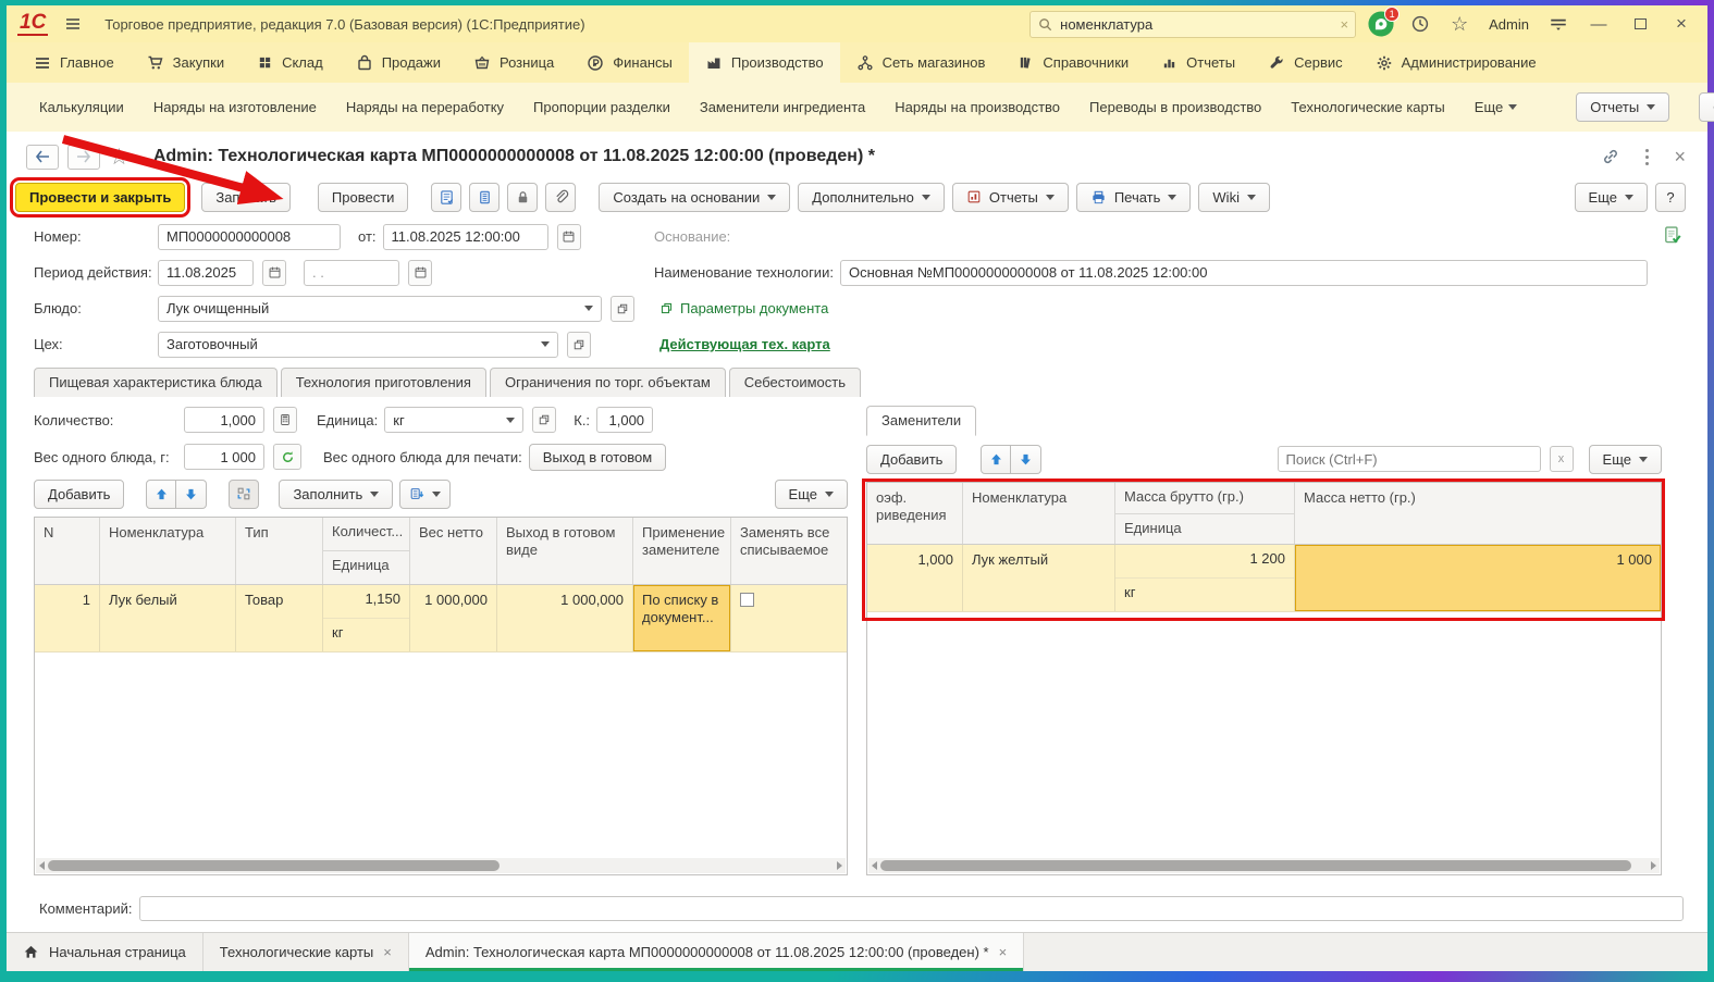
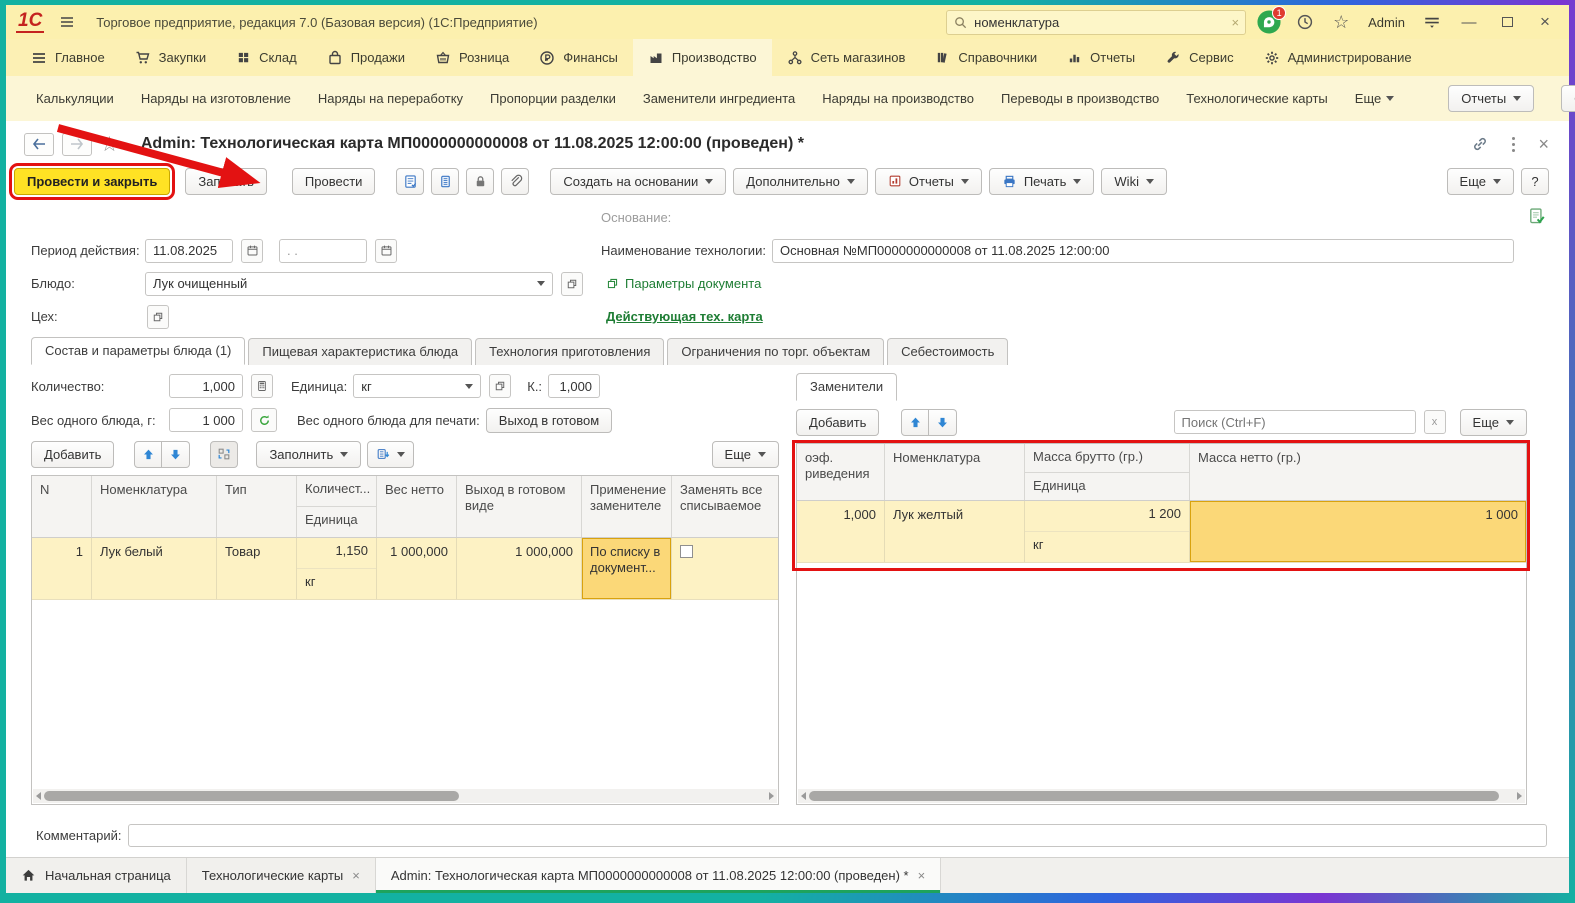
  1С
  Торговое предприятие, редакция 7.0 (Базовая версия) (1С:Предприятие)
  номенклатура
  ×
  1
  ☆
  Admin
  —
  ×
  Главное
  Закупки
  Склад
  Продажи
  Розница
  Финансы
  Производство
  Сеть магазинов
  Справочники
  Отчеты
  Сервис
  Администрирование
  Калькуляции
  Наряды на изготовление
  Наряды на переработку
  Пропорции разделки
  Заменители ингредиента
  Наряды на производство
  Переводы в производство
  Технологические карты
  Еще
  Отчеты
  Admin: Технологическая карта МП0000000000008 от 11.08.2025 12:00:00 (проведен) *
  ×
  Провести и закрыть
  Записать
  Провести
  Создать на основании
  Дополнительно
  Отчеты
  Печать
  Wiki
  Еще
  ?
- Номер:
- МП0000000000008
- от:
- 11.08.2025 12:00:00
  Период действия:
  11.08.2025
  . .
  Блюдо:
  Лук очищенный
  Цех:
- Заготовочный
  Основание:
  Наименование технологии:
  Основная №МП0000000000008 от 11.08.2025 12:00:00
  Параметры документа
  Действующая тех. карта
+ Состав и параметры блюда (1)
  Пищевая характеристика блюда
  Технология приготовления
  Ограничения по торг. объектам
  Себестоимость
  Количество:
  1,000
  Единица:
  кг
  К.:
  1,000
  Вес одного блюда, г:
  1 000
  Вес одного блюда для печати:
  Выход в готовом
  Добавить
  Заполнить
  Еще
  N
  Номенклатура
  Тип
  Количест...
  Единица
  Вес нетто
  Выход в готовом виде
  Применение заменителе
  Заменять все списываемое
  1
  Лук белый
  Товар
  1,150
  кг
  1 000,000
  1 000,000
  По списку в документ...
  Заменители
  Добавить
  Поиск (Ctrl+F)
  x
  Еще
  оэф.
  риведения
  Номенклатура
  Масса брутто (гр.)
  Единица
  Масса нетто (гр.)
  1,000
  Лук желтый
  1 200
  кг
  1 000
  Комментарий:
  Начальная страница
  Технологические карты
  ×
  Admin: Технологическая карта МП0000000000008 от 11.08.2025 12:00:00 (проведен) *
  ×
